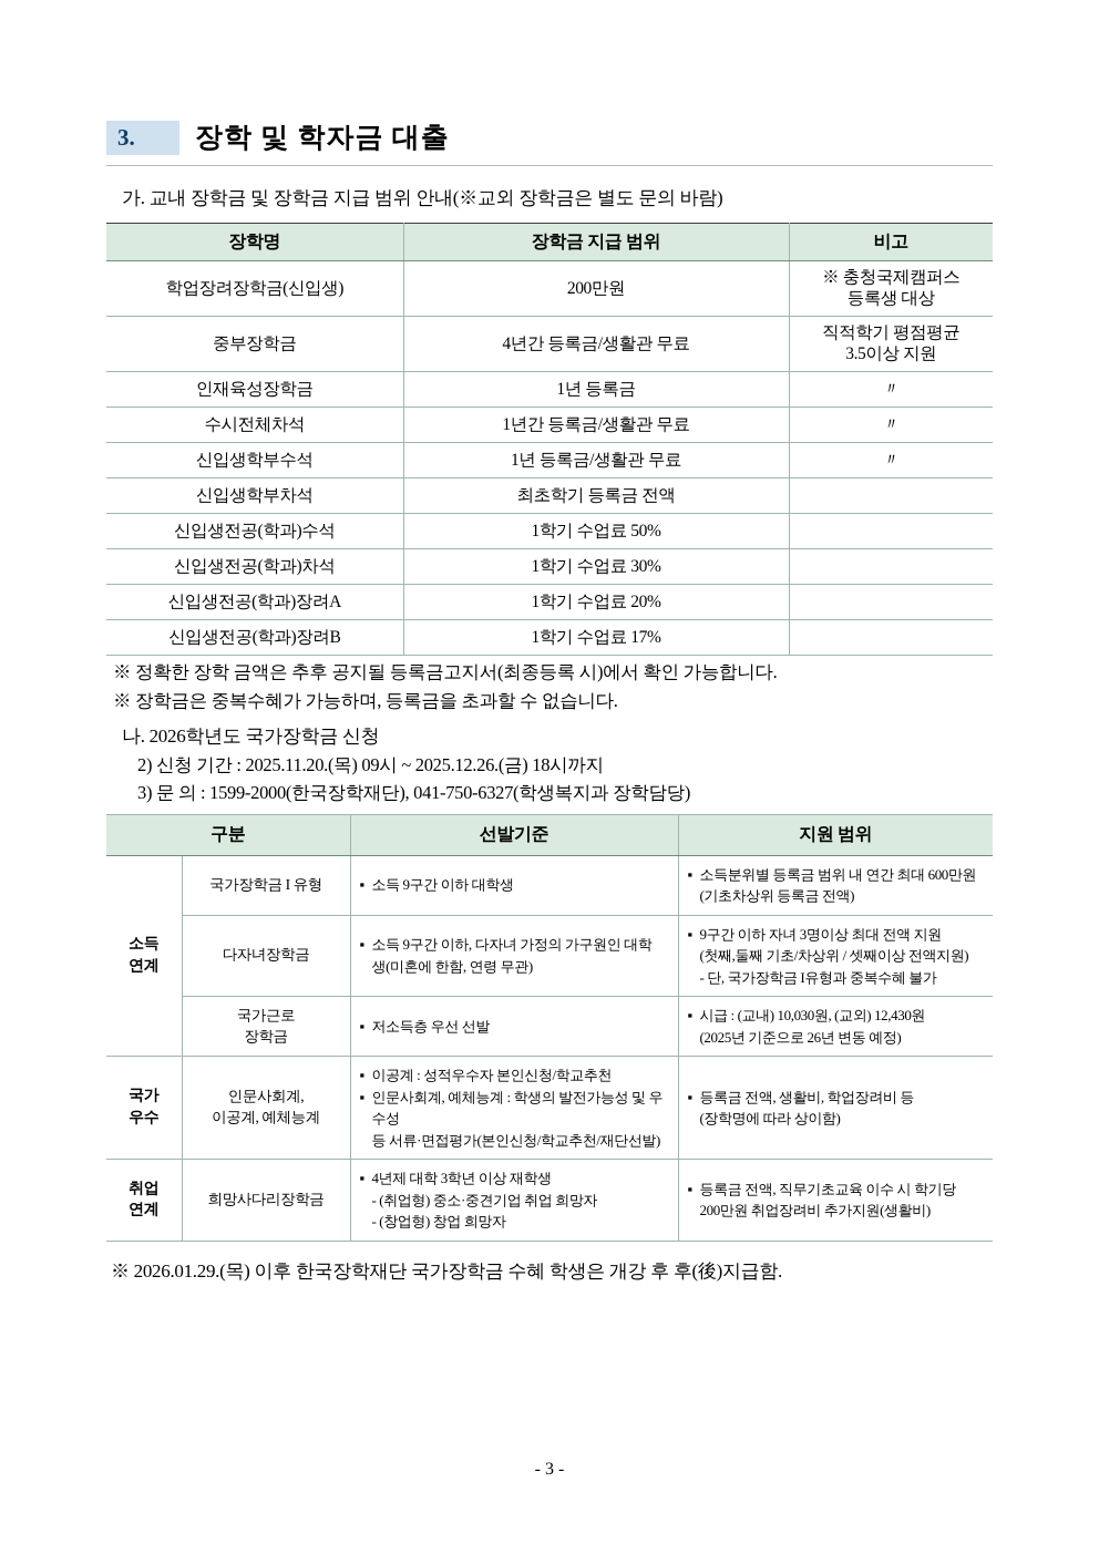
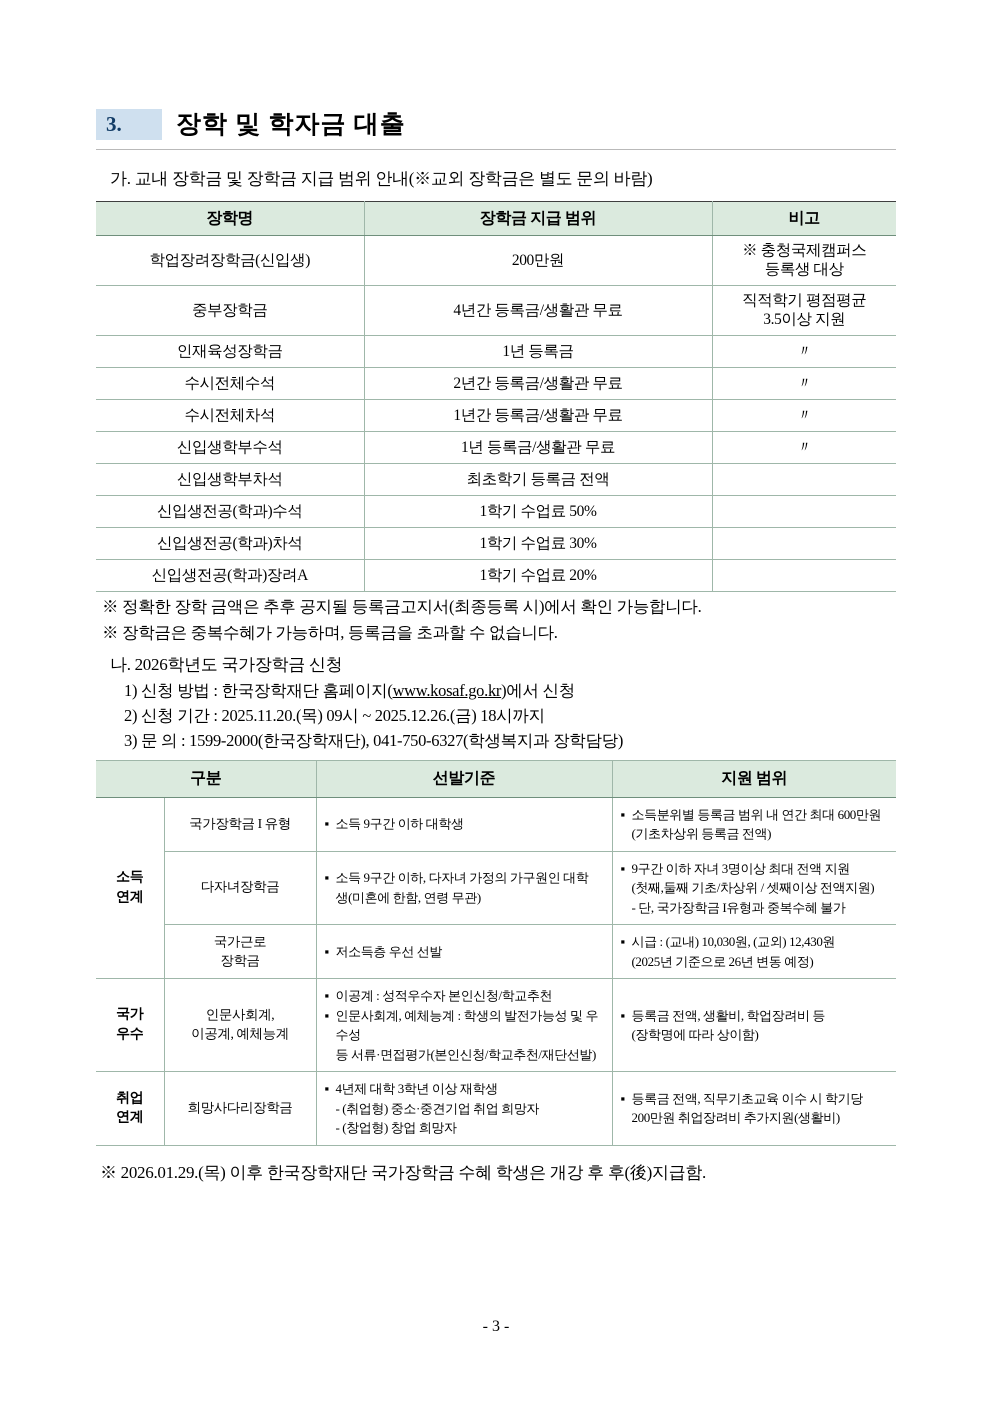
  3.
  장학 및 학자금 대출
  가. 교내 장학금 및 장학금 지급 범위 안내(※교외 장학금은 별도 문의 바람)
  장학명	장학금 지급 범위	비고
  학업장려장학금(신입생)	200만원	※ 충청국제캠퍼스등록생 대상
  중부장학금	4년간 등록금/생활관 무료	직적학기 평점평균3.5이상 지원
  인재육성장학금	1년 등록금	〃
+ 수시전체수석	2년간 등록금/생활관 무료	〃
  수시전체차석	1년간 등록금/생활관 무료	〃
  신입생학부수석	1년 등록금/생활관 무료	〃
  신입생학부차석	최초학기 등록금 전액
  신입생전공(학과)수석	1학기 수업료 50%
  신입생전공(학과)차석	1학기 수업료 30%
  신입생전공(학과)장려A	1학기 수업료 20%
- 신입생전공(학과)장려B	1학기 수업료 17%
  ※ 정확한 장학 금액은 추후 공지될 등록금고지서(최종등록 시)에서 확인 가능합니다.
  ※ 장학금은 중복수혜가 가능하며, 등록금을 초과할 수 없습니다.
  나. 2026학년도 국가장학금 신청
+ 1) 신청 방법 : 한국장학재단 홈페이지(www.kosaf.go.kr)에서 신청
  2) 신청 기간 : 2025.11.20.(목) 09시 ~ 2025.12.26.(금) 18시까지
  3) 문 의 : 1599-2000(한국장학재단), 041-750-6327(학생복지과 장학담당)
  구분	선발기준	지원 범위
  소득연계	국가장학금 I 유형	소득 9구간 이하 대학생	소득분위별 등록금 범위 내 연간 최대 600만원(기초차상위 등록금 전액)
  다자녀장학금	소득 9구간 이하, 다자녀 가정의 가구원인 대학생(미혼에 한함, 연령 무관)	9구간 이하 자녀 3명이상 최대 전액 지원(첫째,둘째 기초/차상위 / 셋째이상 전액지원)- 단, 국가장학금 I유형과 중복수혜 불가
  국가근로장학금	저소득층 우선 선발	시급 : (교내) 10,030원, (교외) 12,430원(2025년 기준으로 26년 변동 예정)
  국가우수	인문사회계,이공계, 예체능계	이공계 : 성적우수자 본인신청/학교추천인문사회계, 예체능계 : 학생의 발전가능성 및 우수성등 서류·면접평가(본인신청/학교추천/재단선발)	등록금 전액, 생활비, 학업장려비 등(장학명에 따라 상이함)
  취업연계	희망사다리장학금	4년제 대학 3학년 이상 재학생- (취업형) 중소·중견기업 취업 희망자- (창업형) 창업 희망자	등록금 전액, 직무기초교육 이수 시 학기당200만원 취업장려비 추가지원(생활비)
  ※ 2026.01.29.(목) 이후 한국장학재단 국가장학금 수혜 학생은 개강 후 후(後)지급함.
  - 3 -
